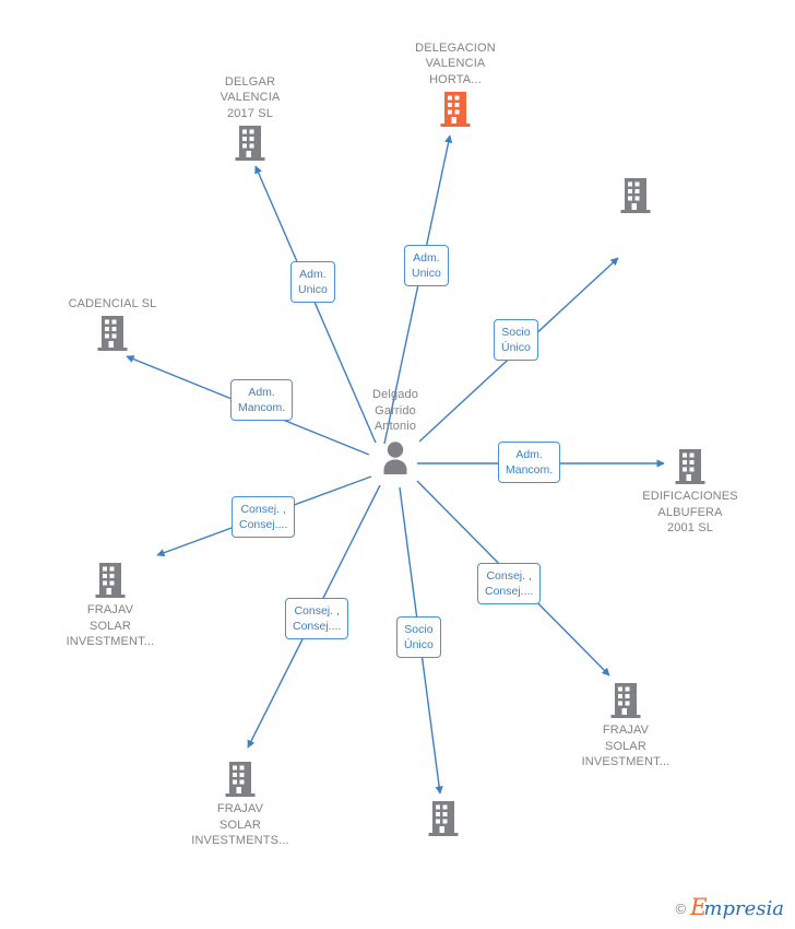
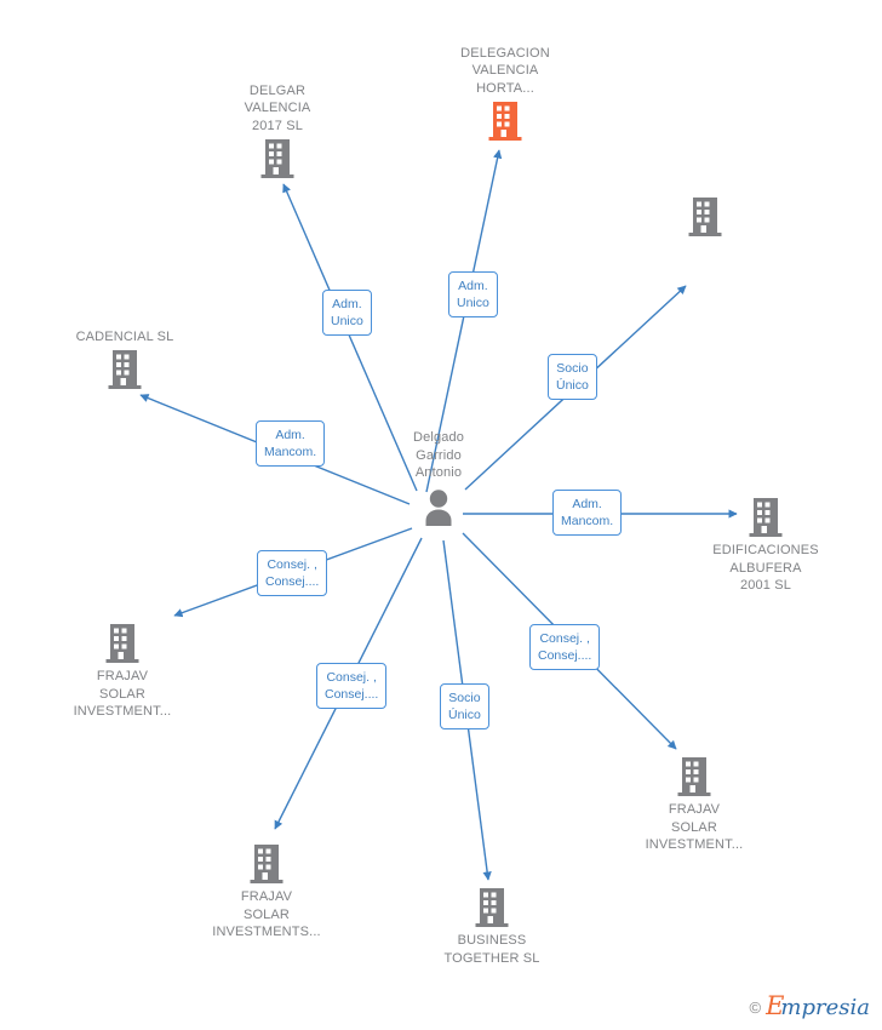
  Delgado
  Garrido
  Antonio
  DELEGACION
  VALENCIA
  HORTA...
  DELGAR
  VALENCIA
  2017 SL
  CADENCIAL SL
  EDIFICACIONES
  ALBUFERA
  2001 SL
  FRAJAV
  SOLAR
  INVESTMENT...
  FRAJAV
  SOLAR
  INVESTMENT...
  FRAJAV
  SOLAR
  INVESTMENTS...
+ BUSINESS
+ TOGETHER SL
  Adm.
  Unico
  Adm.
  Unico
  Socio
  Único
  Adm.
  Mancom.
  Adm.
  Mancom.
  Consej. ,
  Consej....
  Consej. ,
  Consej....
  Consej. ,
  Consej....
  Socio
  Único
  ©
  Empresia
